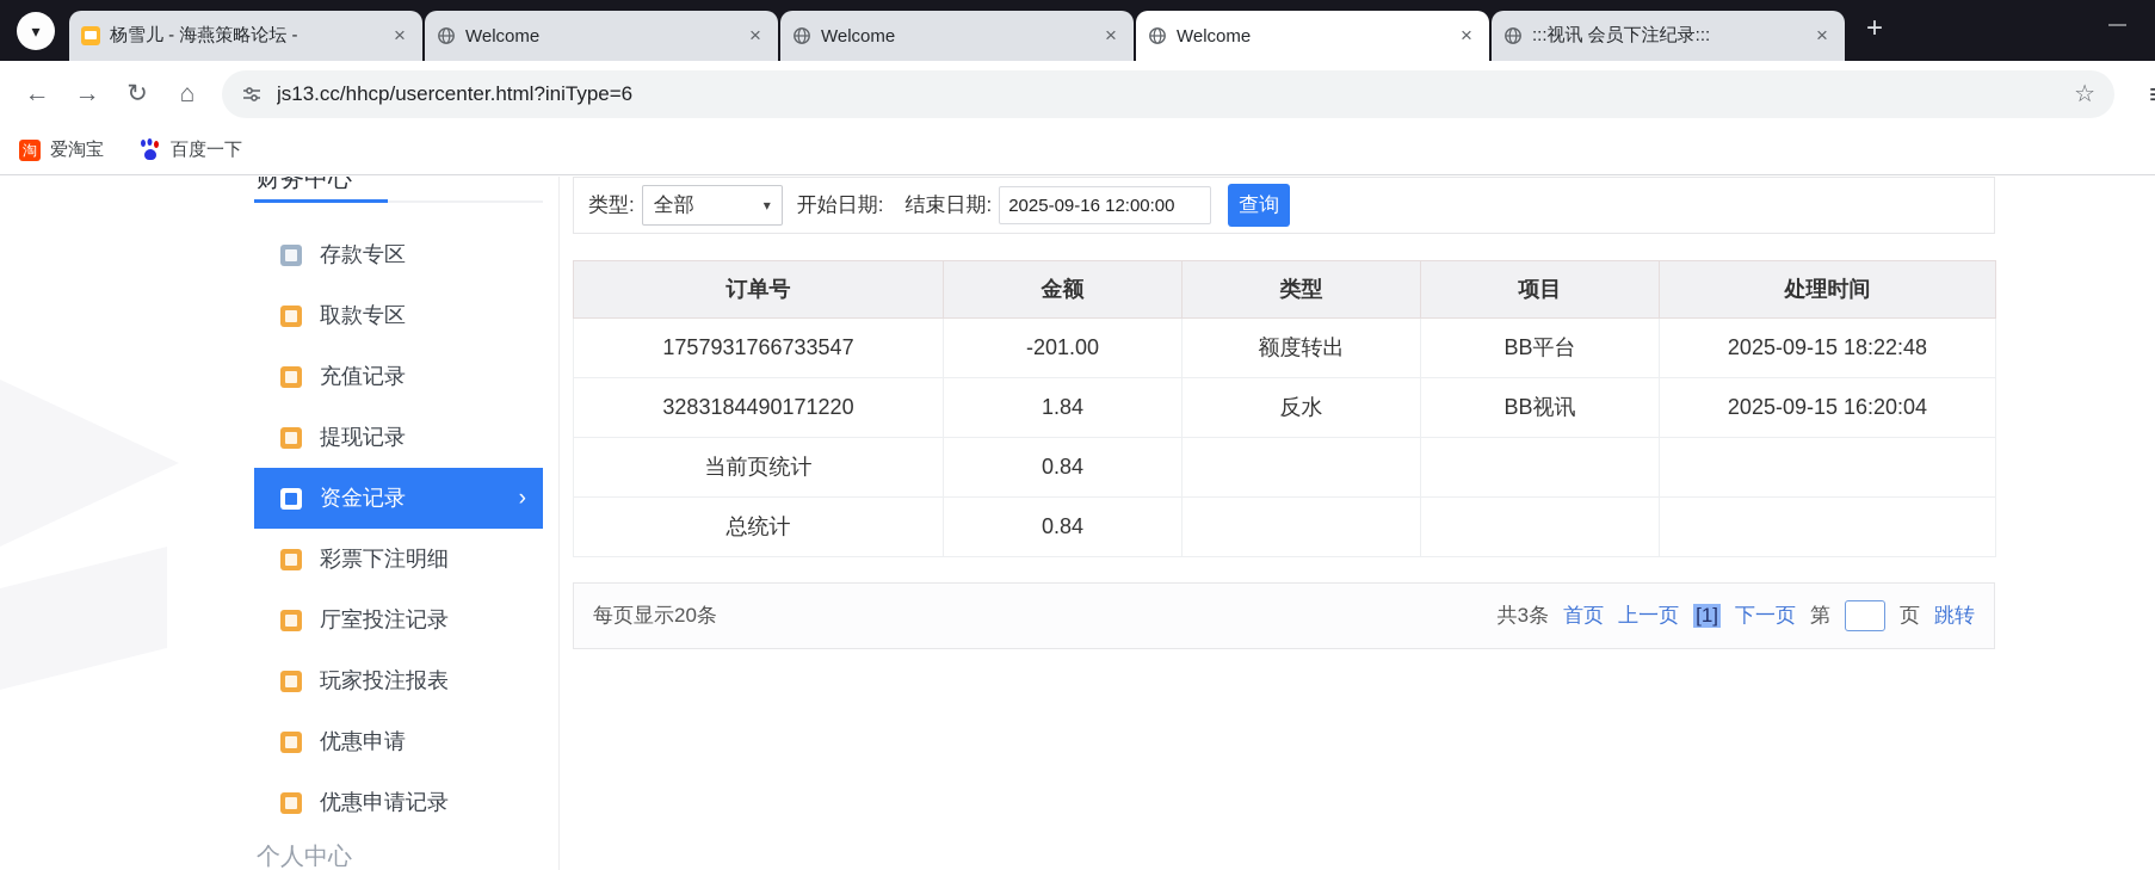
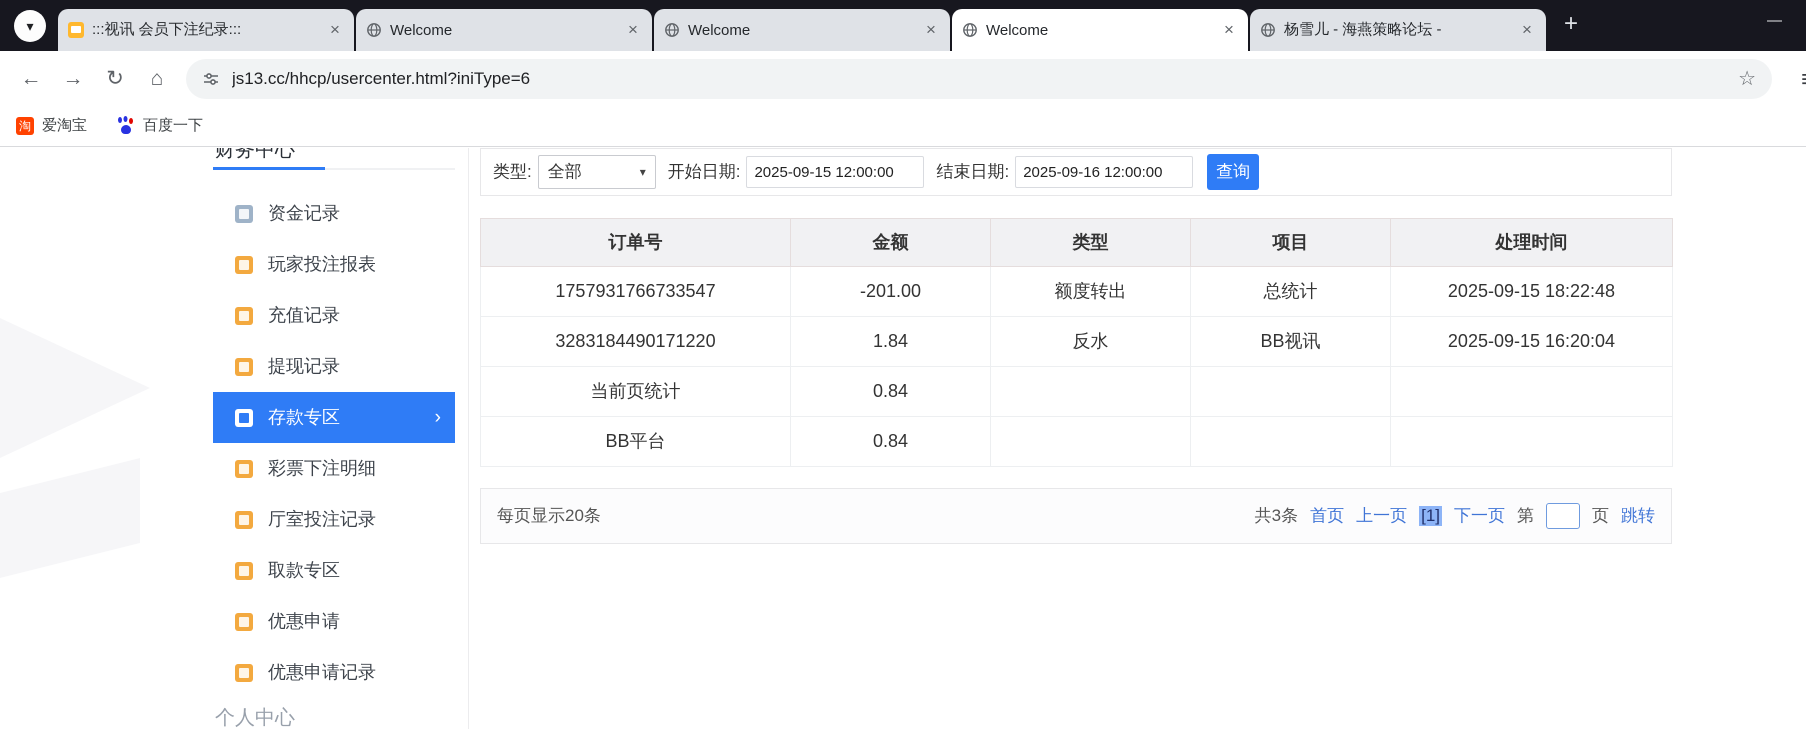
  ▾
- 杨雪儿 - 海燕策略论坛 -
+ :::视讯 会员下注纪录:::
  ×
  Welcome
  ×
  Welcome
  ×
  Welcome
  ×
- :::视讯 会员下注纪录:::
+ 杨雪儿 - 海燕策略论坛 -
  ×
  +
  —
  ←
  →
  ↻
  ⌂
  js13.cc/hhcp/usercenter.html?iniType=6
  ☆
  淘
  爱淘宝
  百度一下
  财务中心
- 存款专区
+ 资金记录
- 取款专区
+ 玩家投注报表
  充值记录
  提现记录
- 资金记录
+ 存款专区
  ›
  彩票下注明细
  厅室投注记录
- 玩家投注报表
+ 取款专区
  优惠申请
  优惠申请记录
  个人中心
  类型:
  全部
  ▾
  开始日期:
+ 2025-09-15 12:00:00
  结束日期:
  2025-09-16 12:00:00
  查询
  订单号	金额	类型	项目	处理时间
- 1757931766733547	-201.00	额度转出	BB平台	2025-09-15 18:22:48
+ 1757931766733547	-201.00	额度转出	总统计	2025-09-15 18:22:48
  3283184490171220	1.84	反水	BB视讯	2025-09-15 16:20:04
  当前页统计	0.84
- 总统计	0.84
+ BB平台	0.84
  每页显示20条
  共3条
  首页
  上一页
  [1]
  下一页
  第
  页
  跳转
